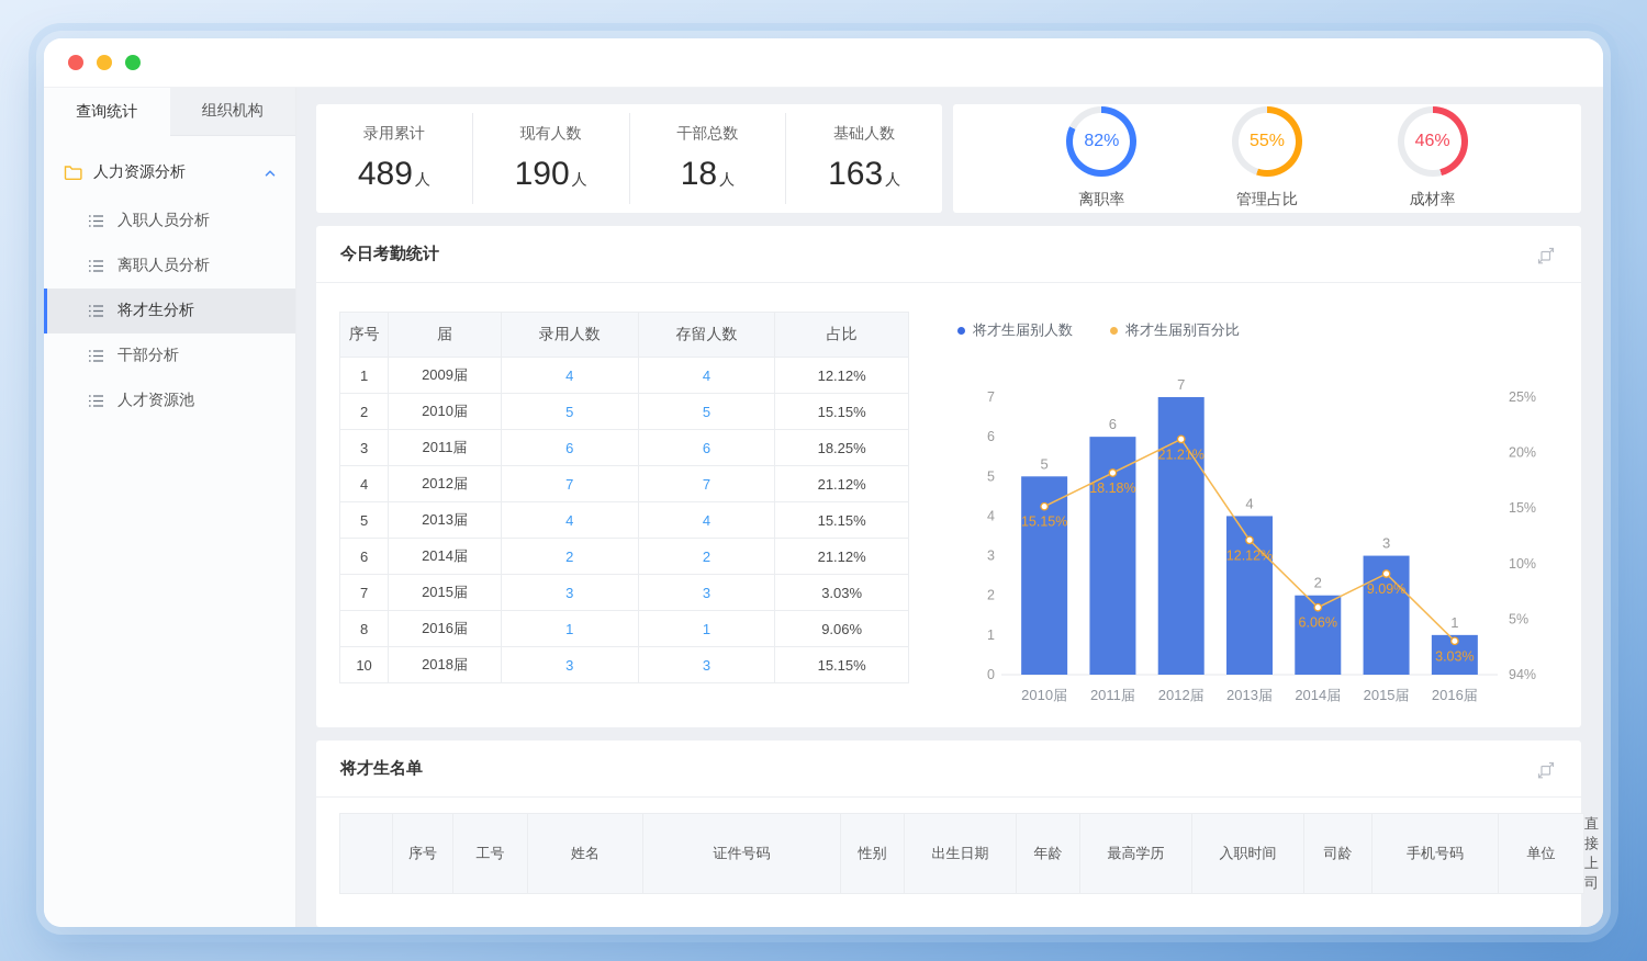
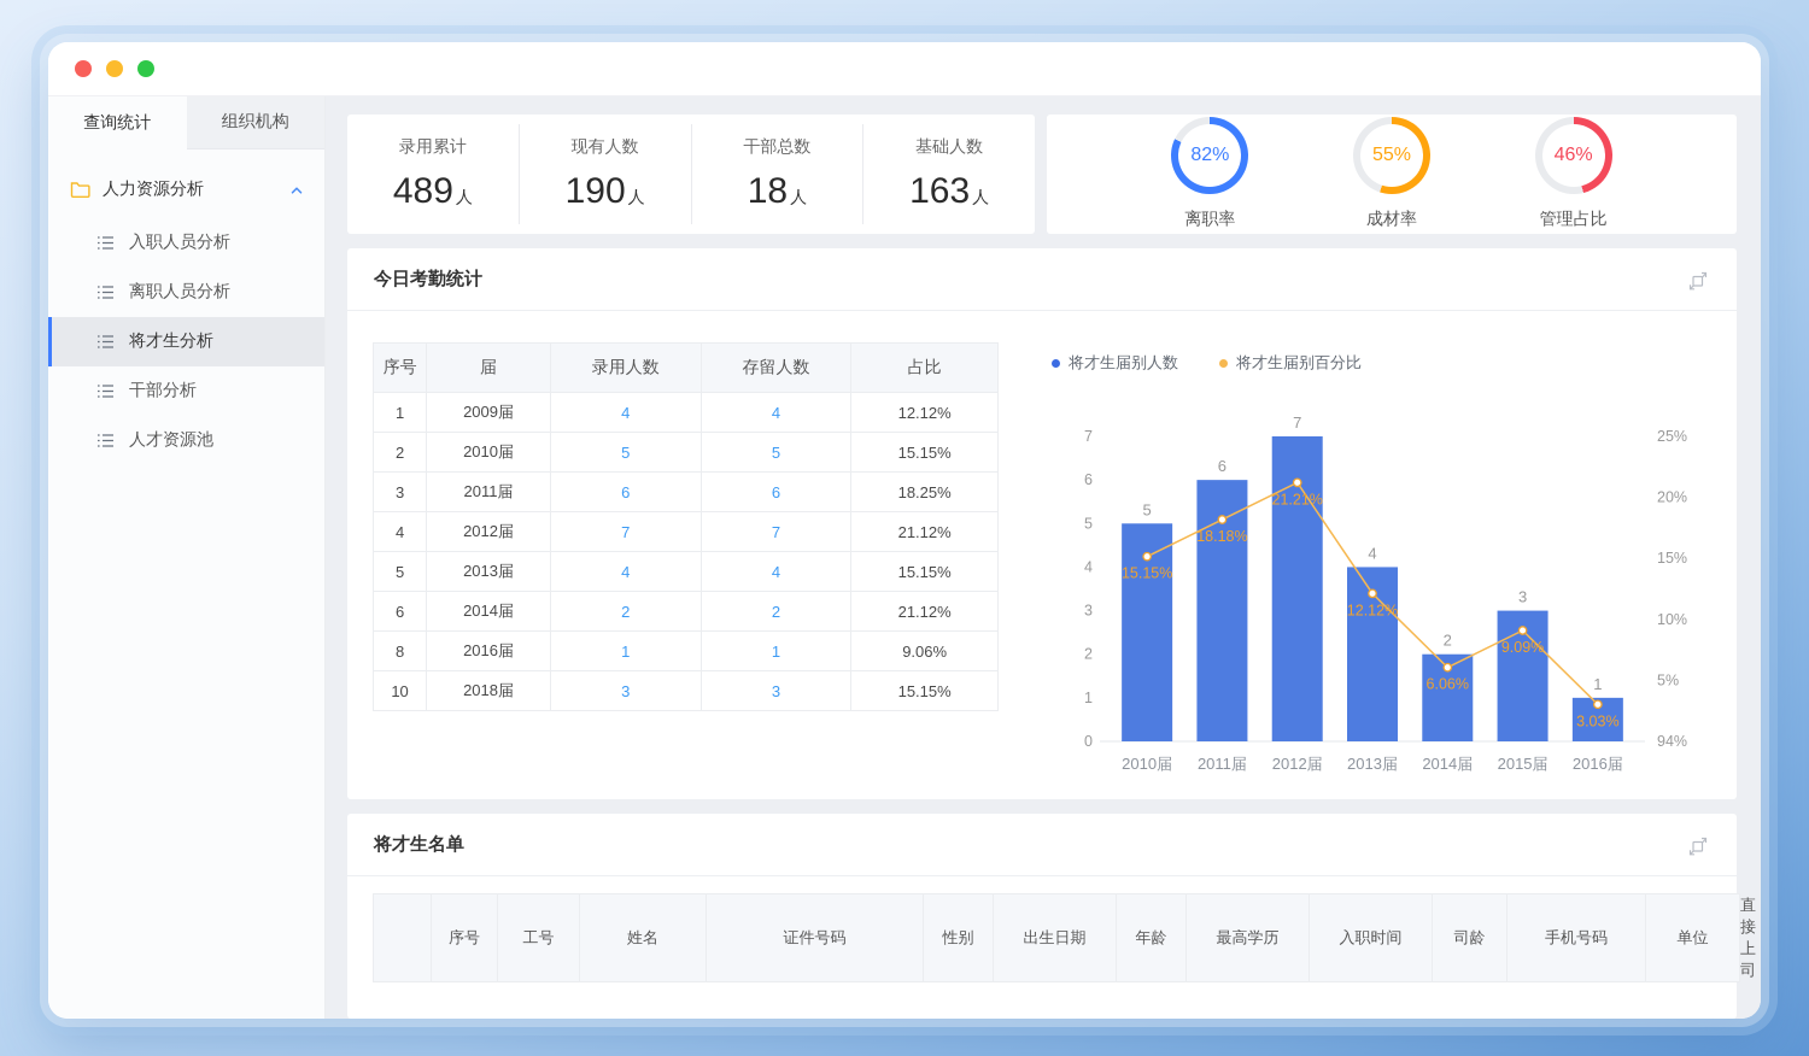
  查询统计
  组织机构
  人力资源分析
  入职人员分析
  离职人员分析
  将才生分析
  干部分析
  人才资源池
  录用累计
  489 人
  现有人数
  190 人
  干部总数
  18 人
  基础人数
  163 人
  82%
  离职率
  55%
- 管理占比
+ 成材率
  46%
- 成材率
+ 管理占比
  今日考勤统计
  序号	届	录用人数	存留人数	占比
  1	2009届	4	4	12.12%
  2	2010届	5	5	15.15%
  3	2011届	6	6	18.25%
  4	2012届	7	7	21.12%
  5	2013届	4	4	15.15%
  6	2014届	2	2	21.12%
- 7	2015届	3	3	3.03%
  8	2016届	1	1	9.06%
  10	2018届	3	3	15.15%
  将才生届别人数
  将才生届别百分比
  0
  1
  2
  3
  4
  5
  6
  7
  94%
  5%
  10%
  15%
  20%
  25%
  5
  2010届
  6
  2011届
  7
  2012届
  4
  2013届
  2
  2014届
  3
  2015届
  1
  2016届
  15.15%
  18.18%
  21.21%
  12.12%
  6.06%
  9.09%
  3.03%
  将才生名单
  	序号	工号	姓名	证件号码	性别	出生日期	年龄	最高学历	入职时间	司龄	手机号码	单位	直接上司
